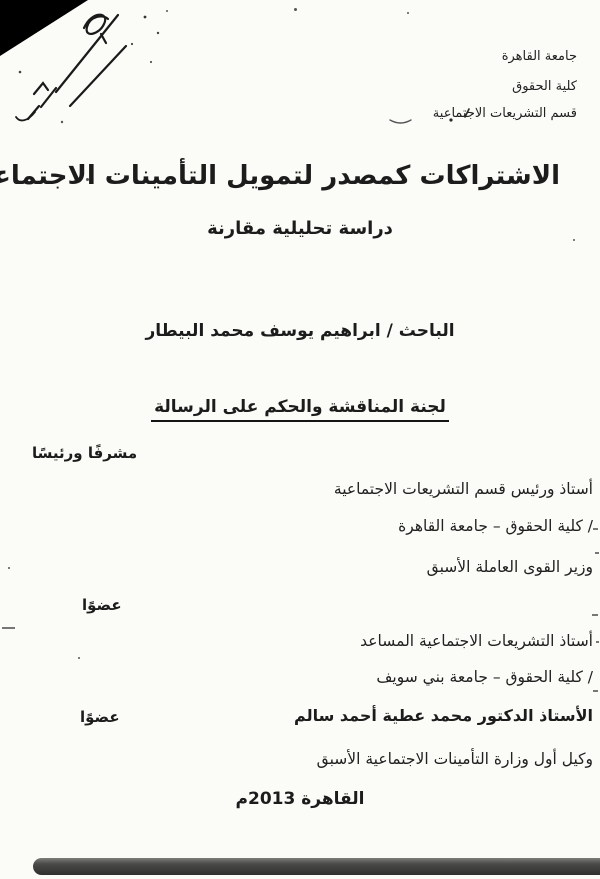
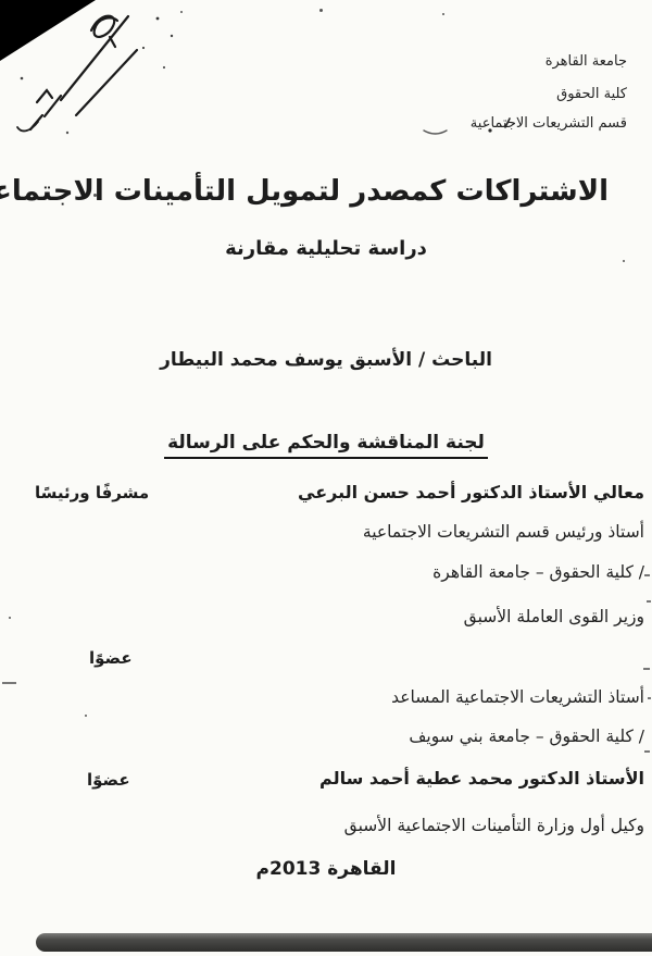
  جامعة القاهرة
  كلية الحقوق
  قسم التشريعات الاجتماعية
  الاشتراكات كمصدر لتمويل التأمينات الاجتماع
  دراسة تحليلية مقارنة
- الباحث / ابراهيم يوسف محمد البيطار
+ الباحث / الأسبق يوسف محمد البيطار
  لجنة المناقشة والحكم على الرسالة
+ معالي الأستاذ الدكتور أحمد حسن البرعي
  مشرفًا ورئيسًا
  أستاذ ورئيس قسم التشريعات الاجتماعية
  / كلية الحقوق – جامعة القاهرة
  وزير القوى العاملة الأسبق
  عضوًا
  أستاذ التشريعات الاجتماعية المساعد
  / كلية الحقوق – جامعة بني سويف
  الأستاذ الدكتور محمد عطية أحمد سالم
  عضوًا
  وكيل أول وزارة التأمينات الاجتماعية الأسبق
  القاهرة 2013م
